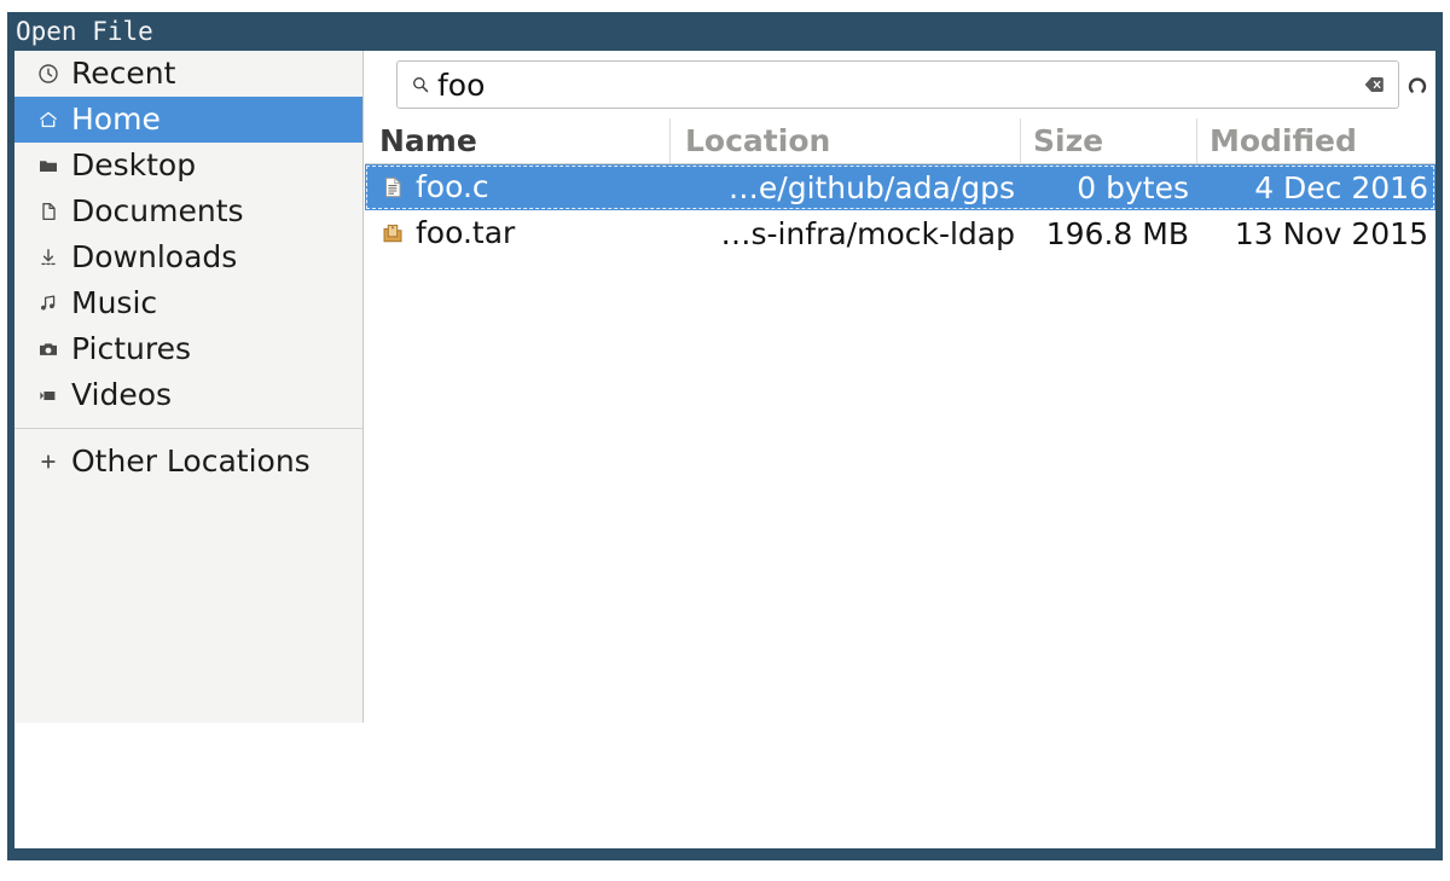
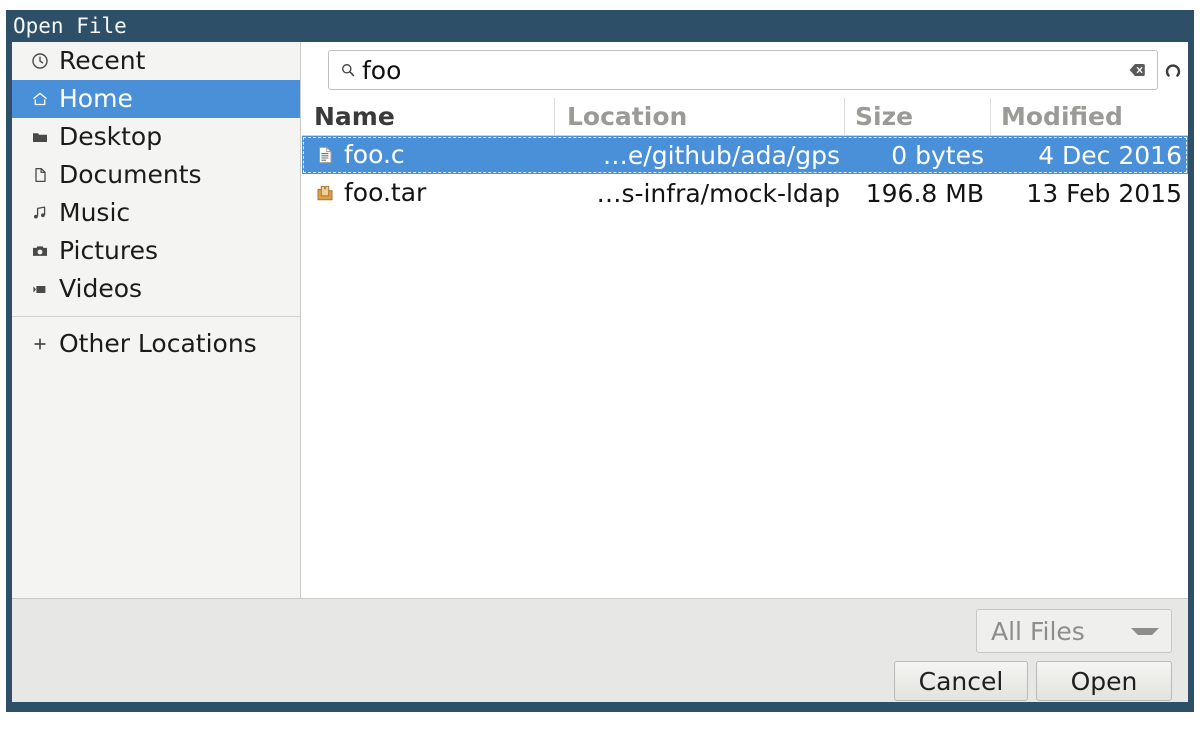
  Open File
  Recent
  Home
  Desktop
  Documents
- Downloads
  Music
  Pictures
  Videos
  Other Locations
  foo
  Name
  Location
  Size
  Modified
  foo.c
  …e/github/ada/gps
  0 bytes
  4 Dec 2016
  foo.tar
  …s-infra/mock-ldap
  196.8 MB
- 13 Nov 2015
+ 13 Feb 2015
+ All Files
+ Cancel
+ Open
